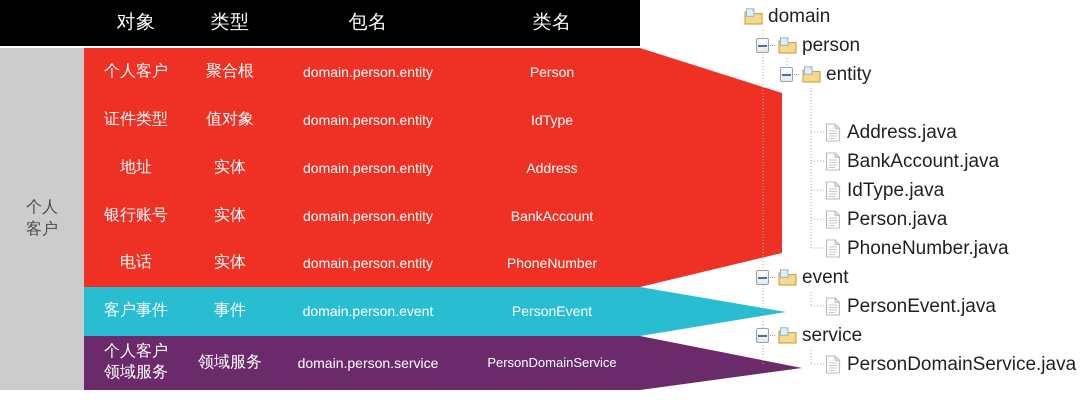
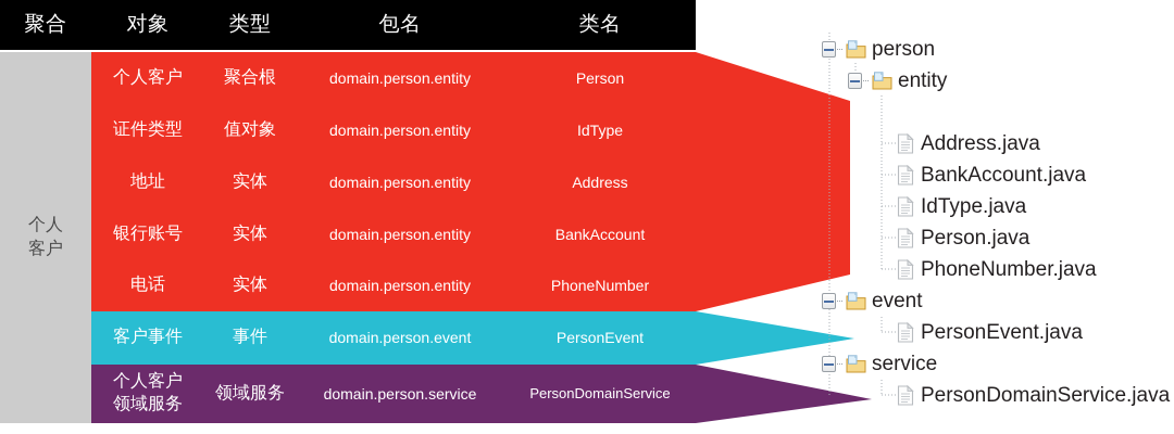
+ 聚合
  对象
  类型
  包名
  类名
  个人
  客户
  个人客户
  聚合根
  domain.person.entity
  Person
  证件类型
  值对象
  domain.person.entity
  IdType
  地址
  实体
  domain.person.entity
  Address
  银行账号
  实体
  domain.person.entity
  BankAccount
  电话
  实体
  domain.person.entity
  PhoneNumber
  客户事件
  事件
  domain.person.event
  PersonEvent
  个人客户
  领域服务
  领域服务
  domain.person.service
  PersonDomainService
- domain
  person
  entity
  Address.java
  BankAccount.java
  IdType.java
  Person.java
  PhoneNumber.java
  event
  PersonEvent.java
  service
  PersonDomainService.java
